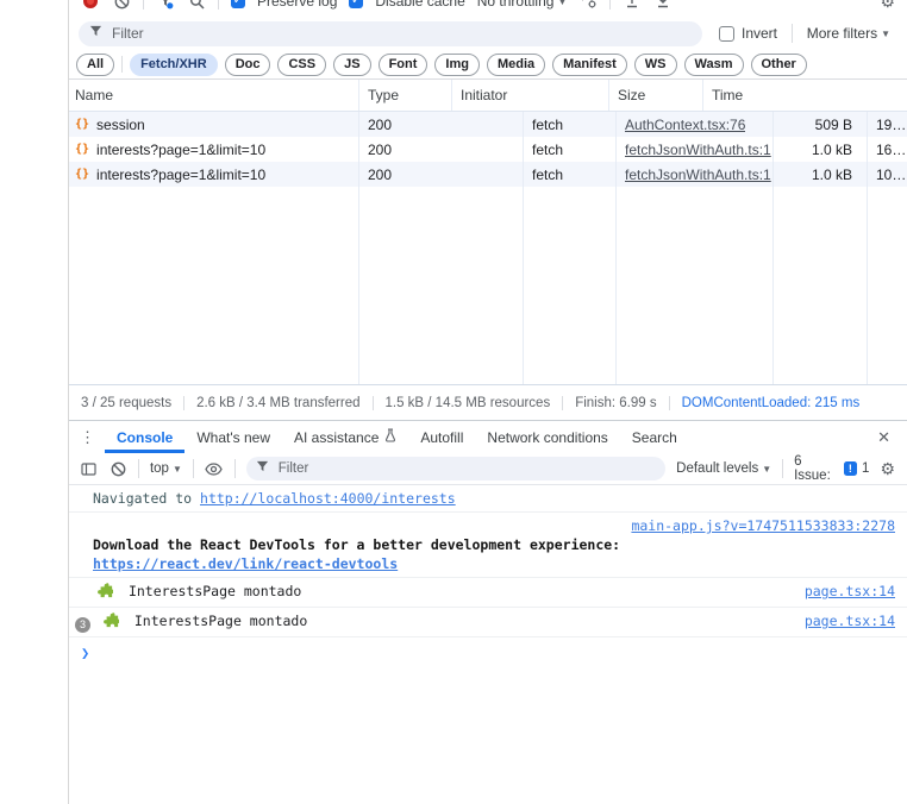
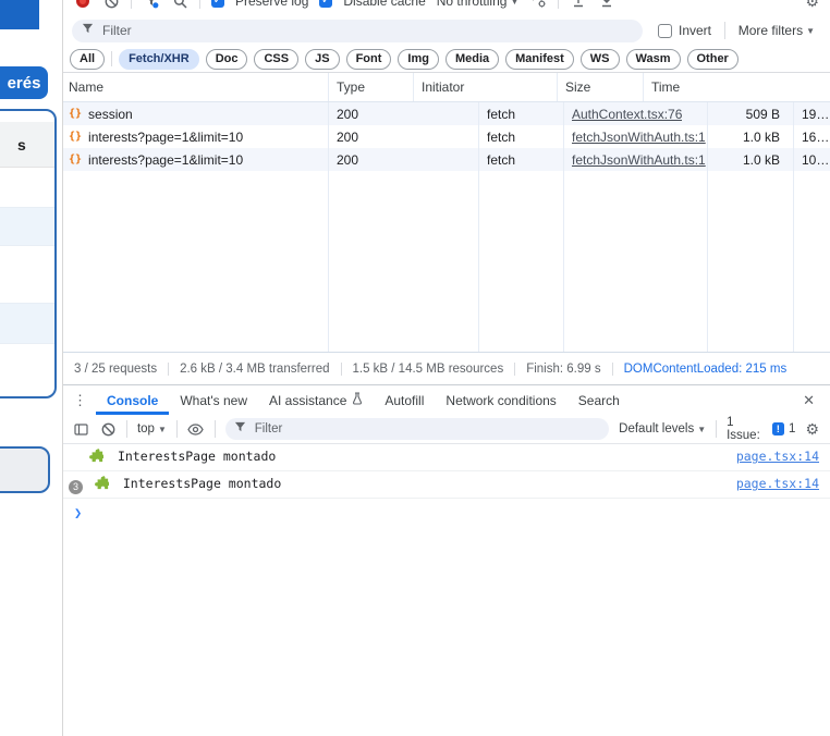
+ erés
+ s
  ✓
  Preserve log
  ✓
  Disable cache
  No throttling
  ▼
  ⚙
  Filter
  ✓
  Invert
  More filters
  ▼
  All
  Fetch/XHR
  Doc
  CSS
  JS
  Font
  Img
  Media
  Manifest
  WS
  Wasm
  Other
  Name
  Type
  Initiator
  Size
  Time
  {}
  session
  200
  fetch
  AuthContext.tsx:76
  509 B
  19…
  {}
  interests?page=1&limit=10
  200
  fetch
  fetchJsonWithAuth.ts:1
  1.0 kB
  16…
  {}
  interests?page=1&limit=10
  200
  fetch
  fetchJsonWithAuth.ts:1
  1.0 kB
  10…
  3 / 25 requests
  2.6 kB / 3.4 MB transferred
  1.5 kB / 14.5 MB resources
  Finish: 6.99 s
  DOMContentLoaded: 215 ms
  ⋮
  Console
  What's new
  AI assistance
  Autofill
  Network conditions
  Search
  ✕
  top
  ▼
  Filter
  Default levels
  ▼
- 6 Issue:
+ 1 Issue:
  !
  1
  ⚙
- Navigated to http://localhost:4000/interests
- main-app.js?v=1747511533833:2278
- Download the React DevTools for a better development experience:
- https://react.dev/link/react-devtools
  page.tsx:14
  InterestsPage montado
  page.tsx:14
  3 InterestsPage montado
  ❯
